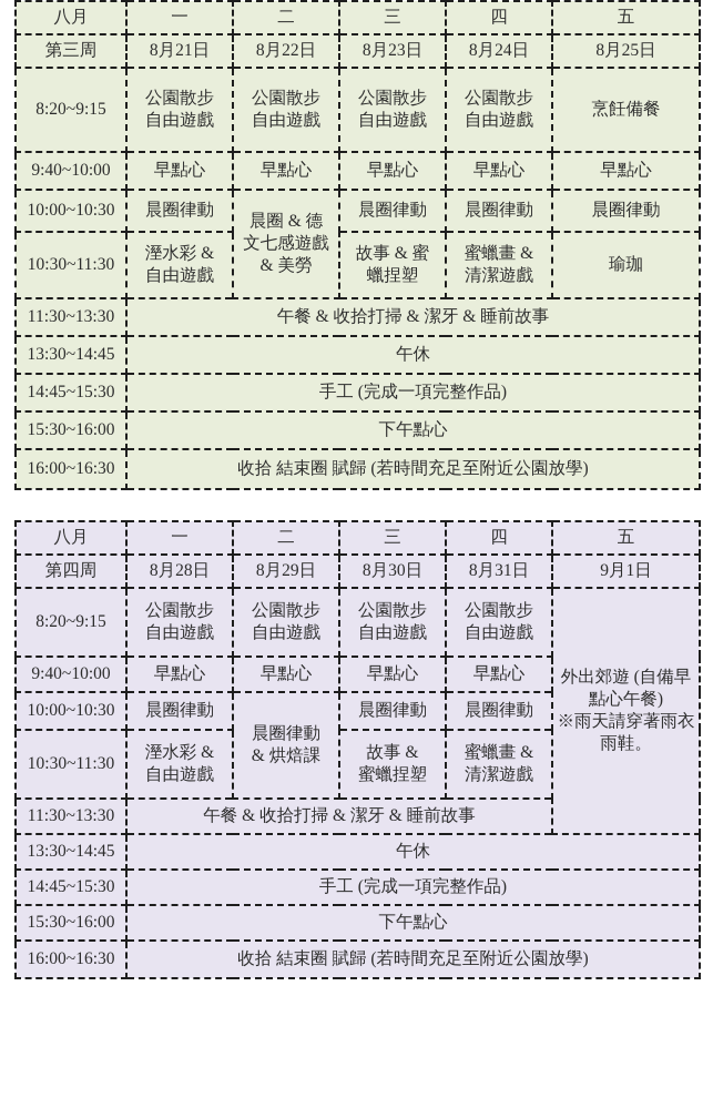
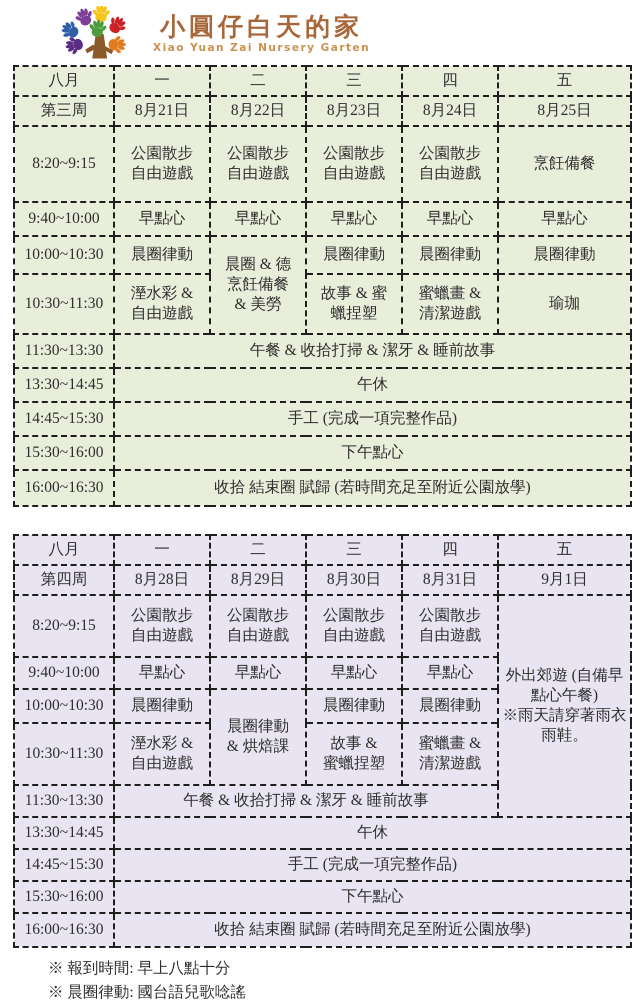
+ 小圓仔白天的家
+ Xiao Yuan Zai Nursery Garten
  八月	一	二	三	四	五
  第三周	8月21日	8月22日	8月23日	8月24日	8月25日
  8:20~9:15	公園散步 自由遊戲	公園散步 自由遊戲	公園散步 自由遊戲	公園散步 自由遊戲	烹飪備餐
  9:40~10:00	早點心	早點心	早點心	早點心	早點心
- 10:00~10:30	晨圈律動	晨圈 & 德 文七感遊戲 & 美勞	晨圈律動	晨圈律動	晨圈律動
+ 10:00~10:30	晨圈律動	晨圈 & 德 烹飪備餐 & 美勞	晨圈律動	晨圈律動	晨圈律動
  10:30~11:30	溼水彩 & 自由遊戲	故事 & 蜜 蠟捏塑	蜜蠟畫 & 清潔遊戲	瑜珈
  11:30~13:30	午餐 & 收拾打掃 & 潔牙 & 睡前故事
  13:30~14:45	午休
  14:45~15:30	手工 (完成一項完整作品)
  15:30~16:00	下午點心
  16:00~16:30	收拾 結束圈 賦歸 (若時間充足至附近公園放學)
  八月	一	二	三	四	五
  第四周	8月28日	8月29日	8月30日	8月31日	9月1日
  8:20~9:15	公園散步 自由遊戲	公園散步 自由遊戲	公園散步 自由遊戲	公園散步 自由遊戲	外出郊遊 (自備早點心午餐) ※雨天請穿著雨衣雨鞋。
  9:40~10:00	早點心	早點心	早點心	早點心
  10:00~10:30	晨圈律動	晨圈律動 & 烘焙課	晨圈律動	晨圈律動
  10:30~11:30	溼水彩 & 自由遊戲	故事 & 蜜蠟捏塑	蜜蠟畫 & 清潔遊戲
  11:30~13:30	午餐 & 收拾打掃 & 潔牙 & 睡前故事
  13:30~14:45	午休
  14:45~15:30	手工 (完成一項完整作品)
  15:30~16:00	下午點心
  16:00~16:30	收拾 結束圈 賦歸 (若時間充足至附近公園放學)
+ ※ 報到時間: 早上八點十分
+ ※ 晨圈律動: 國台語兒歌唸謠
